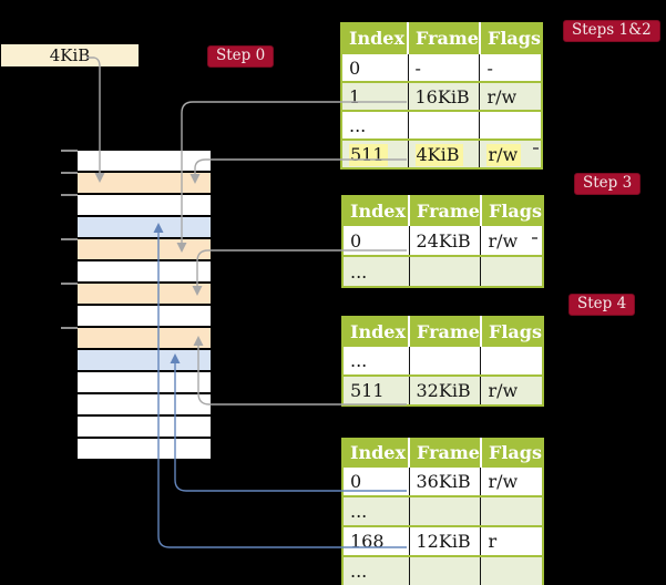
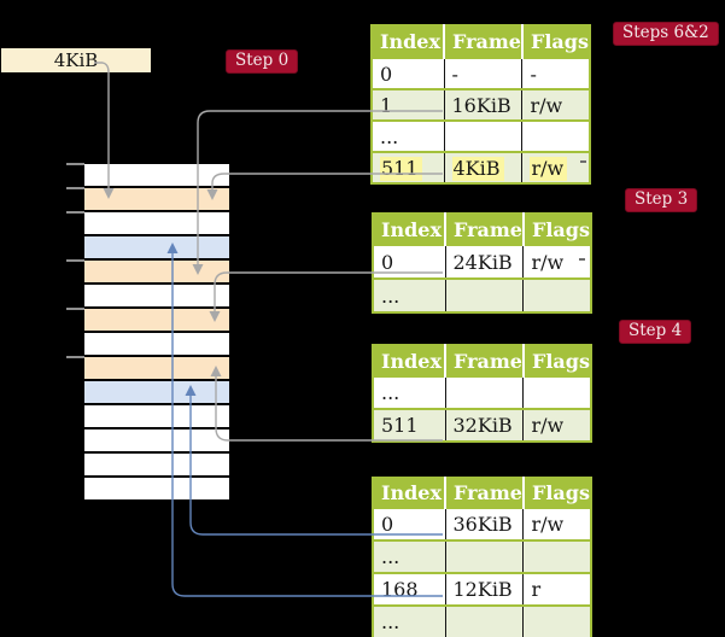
  4KiB
  Step 0
- Steps 1&2
+ Steps 6&2
  Step 3
  Step 4
  Index	Frame	Flags
  0	-	-
  1	16KiB	r/w
  ...
  511	4KiB	r/w
  Index	Frame	Flags
  0	24KiB	r/w
  ...
  Index	Frame	Flags
  ...
  511	32KiB	r/w
  Index	Frame	Flags
  0	36KiB	r/w
  ...
  168	12KiB	r
  ...
